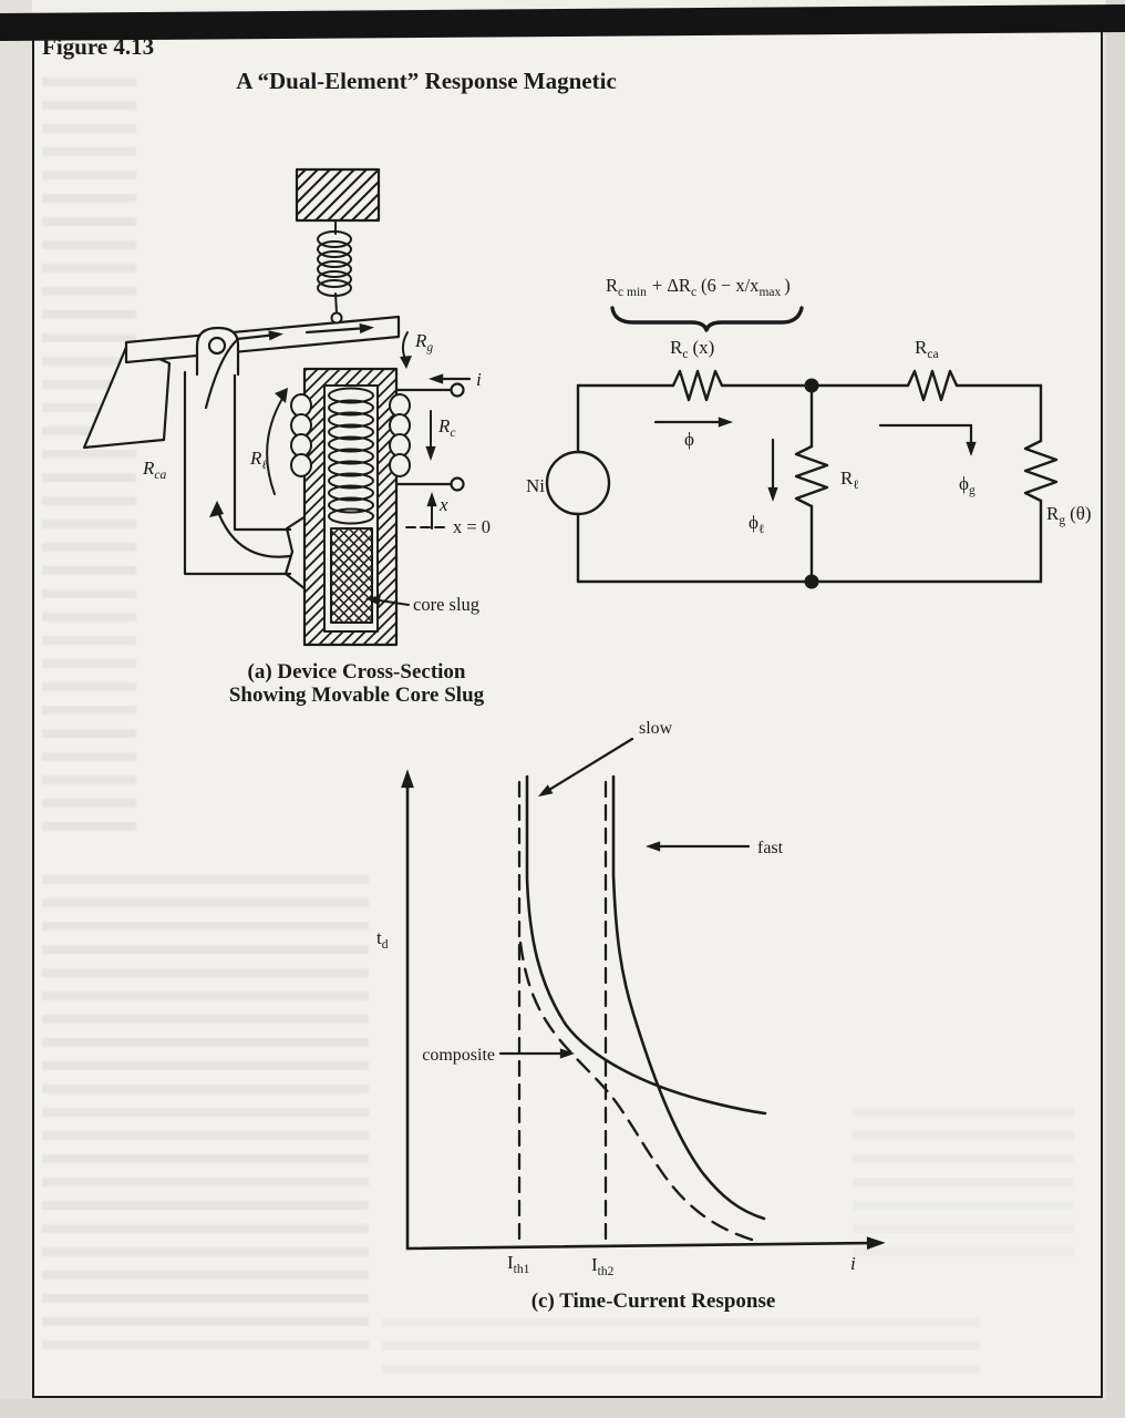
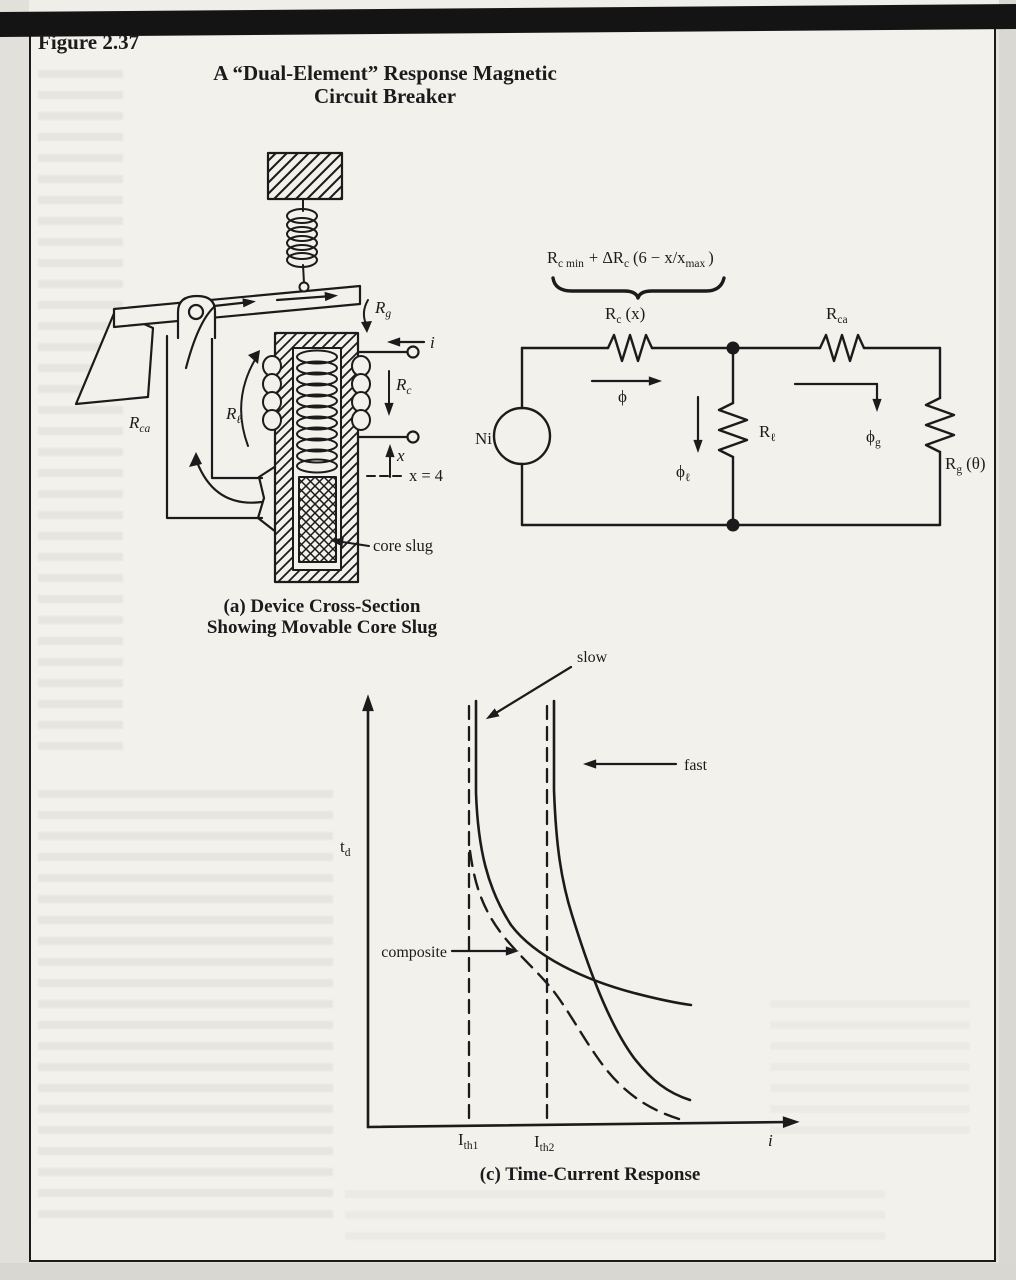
- Figure 4.13
+ Figure 2.37
  A “Dual-Element” Response Magnetic
+ Circuit Breaker
  Rg
  i
  Rc
  x
- x = 0
+ x = 4
  core slug
  Rca
  Rℓ
  (a) Device Cross-Section
  Showing Movable Core Slug
  Rc min + ΔRc (6 − x/xmax )
  Rc (x)
  Rca
  Ni
  ϕ
  ϕℓ
  Rℓ
  ϕg
  Rg (θ)
  slow
  fast
  composite
  td
  Ith1
  Ith2
  i
  (c) Time-Current Response
